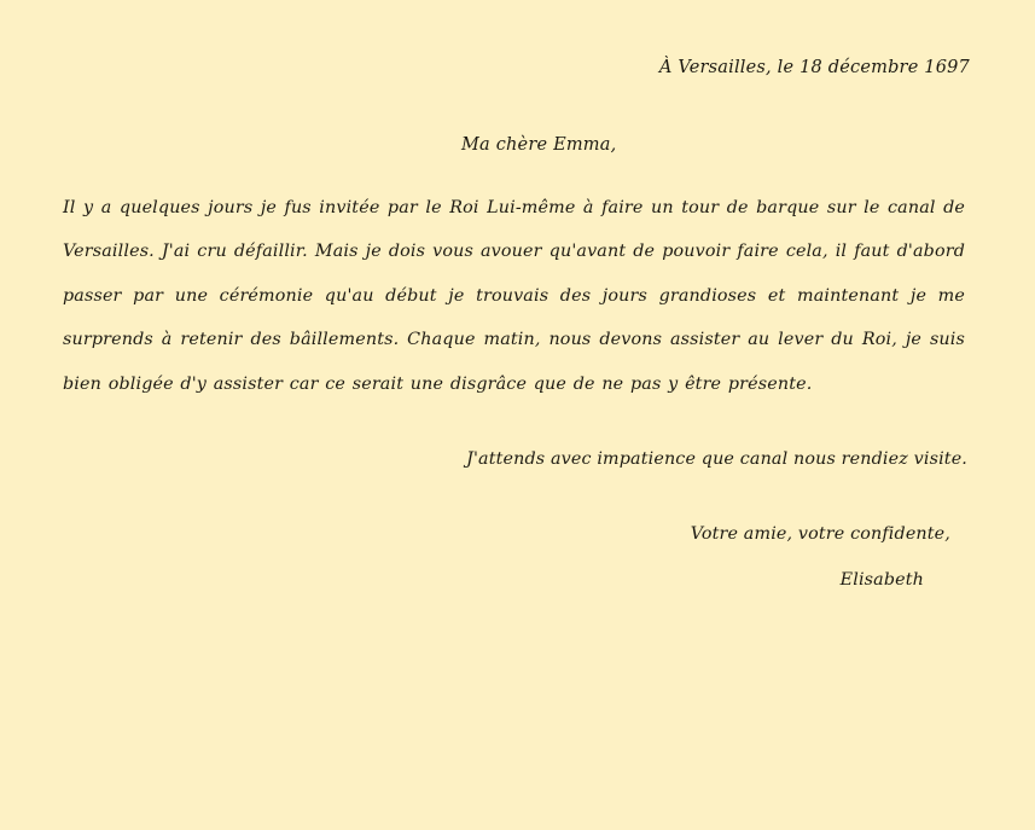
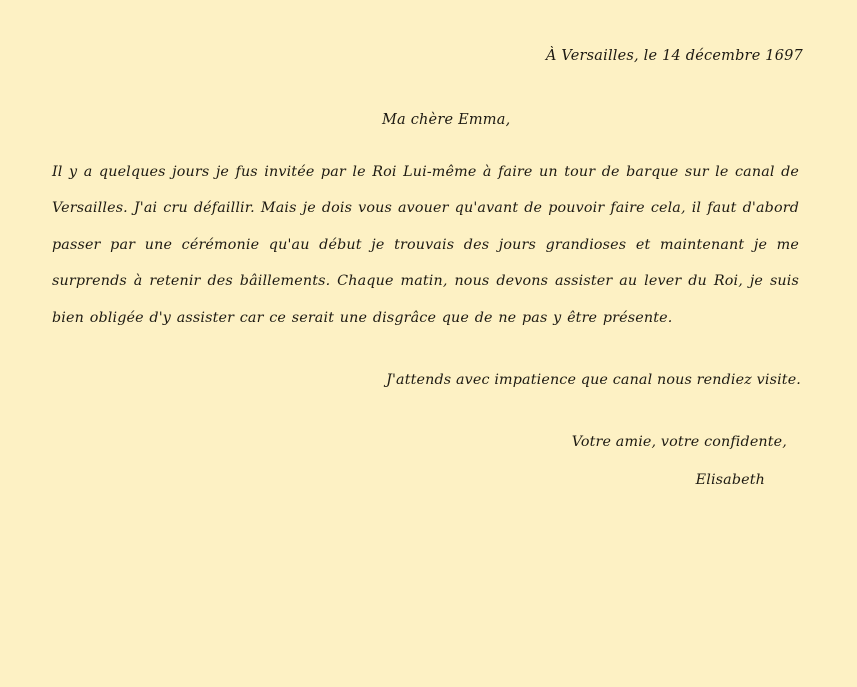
- À Versailles, le 18 décembre 1697
+ À Versailles, le 14 décembre 1697
  Ma chère Emma,
  Il y a quelques jours je fus invitée par le Roi Lui-même à faire un tour de barque sur le canal de Versailles. J'ai cru défaillir. Mais je dois vous avouer qu'avant de pouvoir faire cela, il faut d'abord passer par une cérémonie qu'au début je trouvais des jours grandioses et maintenant je me surprends à retenir des bâillements. Chaque matin, nous devons assister au lever du Roi, je suis bien obligée d'y assister car ce serait une disgrâce que de ne pas y être présente.
  J'attends avec impatience que canal nous rendiez visite.
  Votre amie, votre confidente,
  Elisabeth
